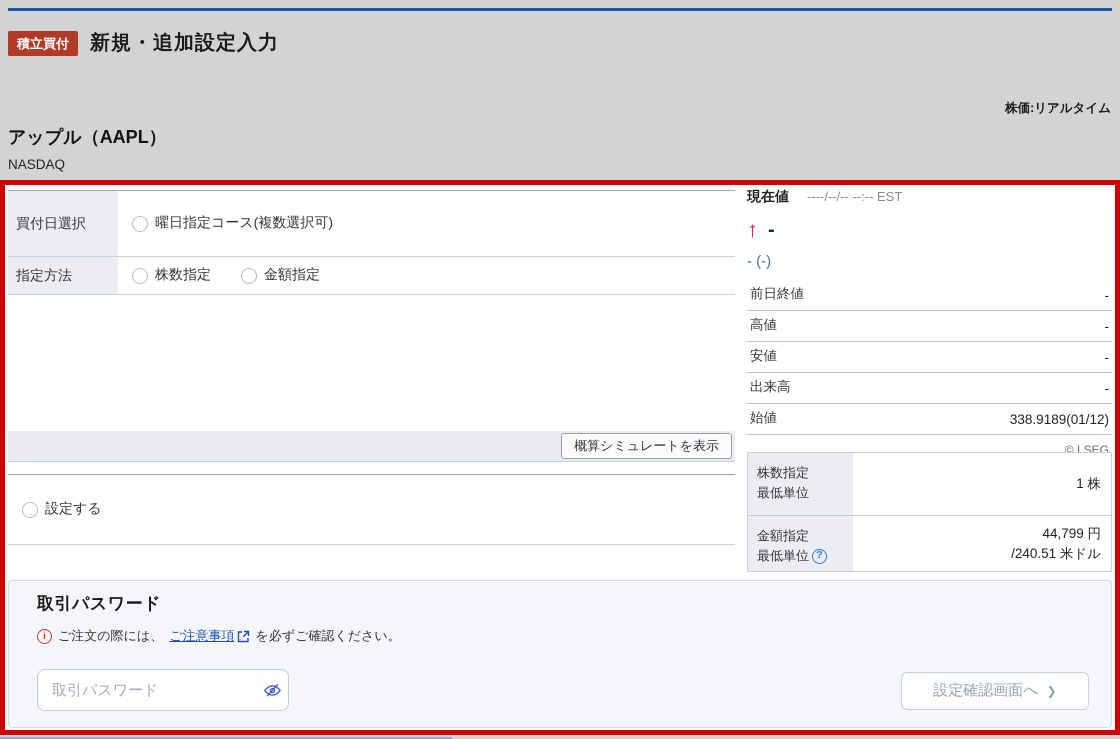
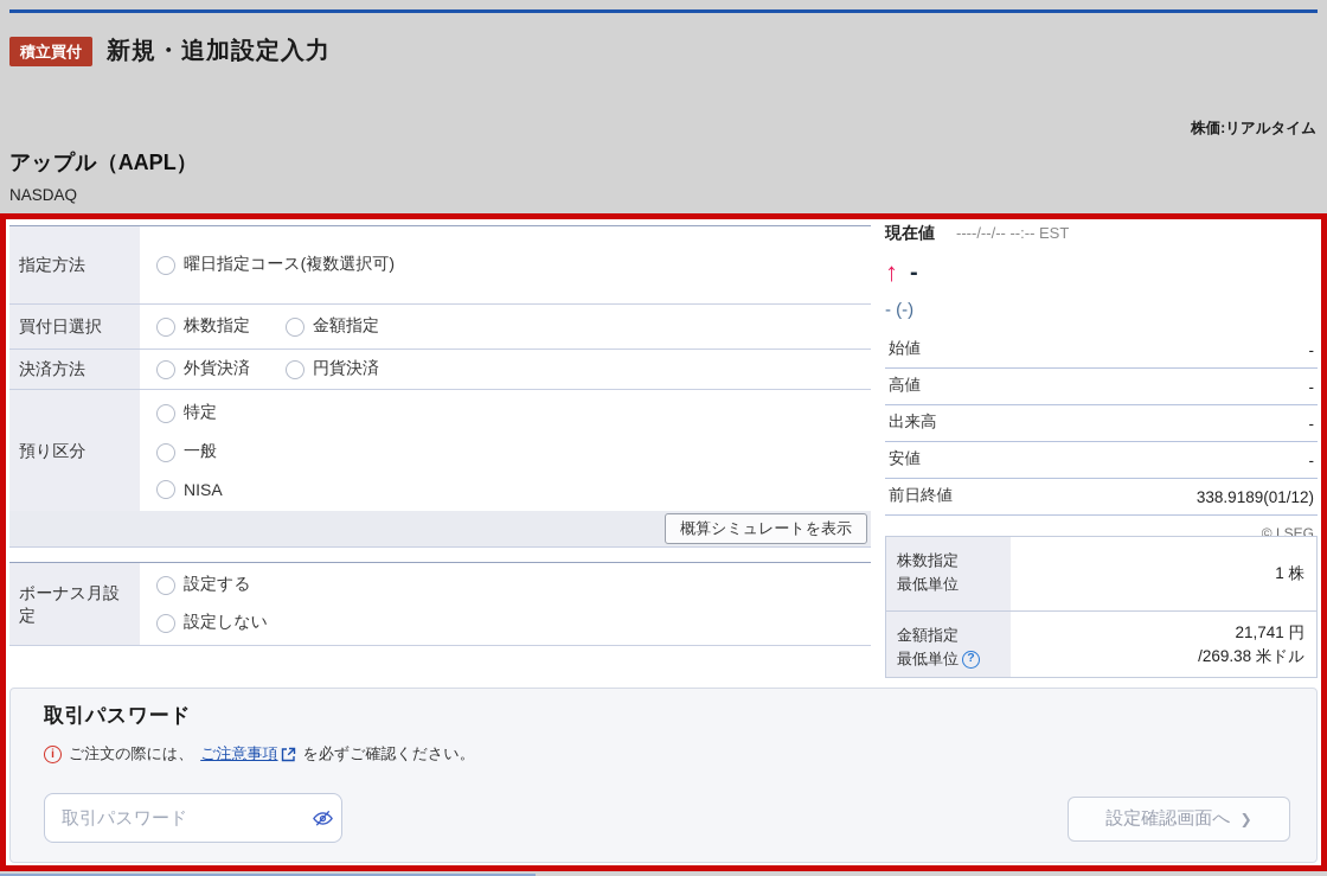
  積立買付
  新規・追加設定入力
  株価:リアルタイム
  アップル（AAPL）
  NASDAQ
- 買付日選択
+ 指定方法
  曜日指定コース(複数選択可)
- 指定方法
+ 買付日選択
  株数指定
  金額指定
+ 決済方法
+ 外貨決済
+ 円貨決済
+ 預り区分
+ 特定
+ 一般
+ NISA
  概算シミュレートを表示
+ ボーナス月設定
  設定する
+ 設定しない
  現在値
  ----/--/-- --:-- EST
  ↑
  -
  - (-)
- 前日終値
+ 始値
  -
  高値
  -
- 安値
+ 出来高
  -
- 出来高
+ 安値
  -
- 始値
+ 前日終値
  338.9189(01/12)
  © LSEG
  株数指定
  最低単位
  1 株
  金額指定
  最低単位 ?
- 44,799 円
+ 21,741 円
- /240.51 米ドル
+ /269.38 米ドル
  取引パスワード
  i
  ご注文の際には、
  ご注意事項
  を必ずご確認ください。
  取引パスワード
  設定確認画面へ
  ❯
